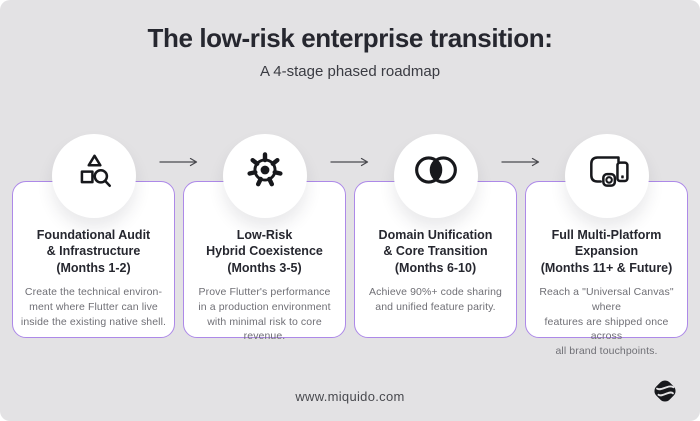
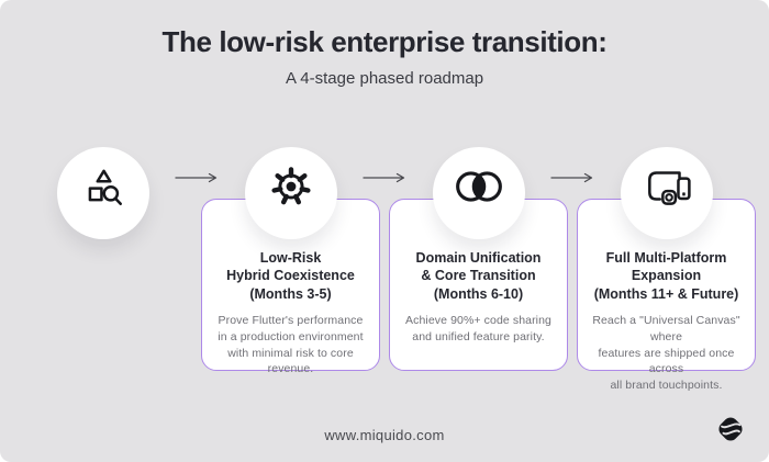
  The low-risk enterprise transition:
  A 4-stage phased roadmap
- Foundational Audit
- & Infrastructure
- (Months 1-2)
- Create the technical environ-
- ment where Flutter can live
- inside the existing native shell.
  Low-Risk
  Hybrid Coexistence
  (Months 3-5)
  Prove Flutter's performance
  in a production environment
  with minimal risk to core revenue.
  Domain Unification
  & Core Transition
  (Months 6-10)
  Achieve 90%+ code sharing
  and unified feature parity.
  Full Multi-Platform
  Expansion
  (Months 11+ & Future)
  Reach a "Universal Canvas" where
  features are shipped once across
  all brand touchpoints.
  www.miquido.com
